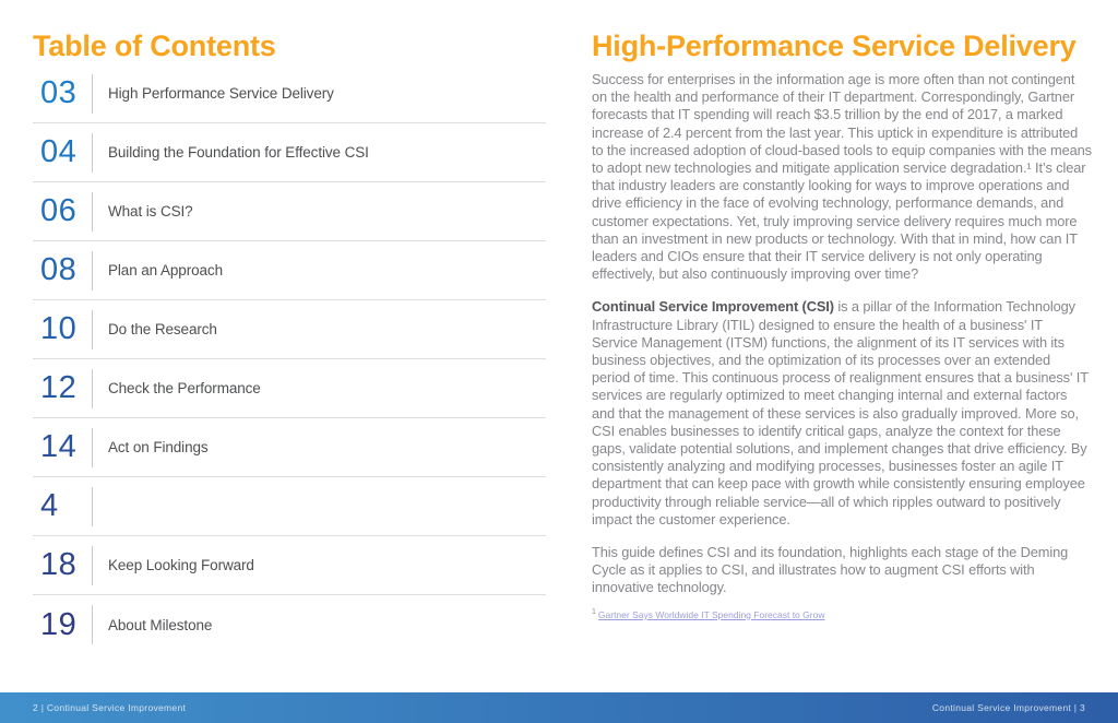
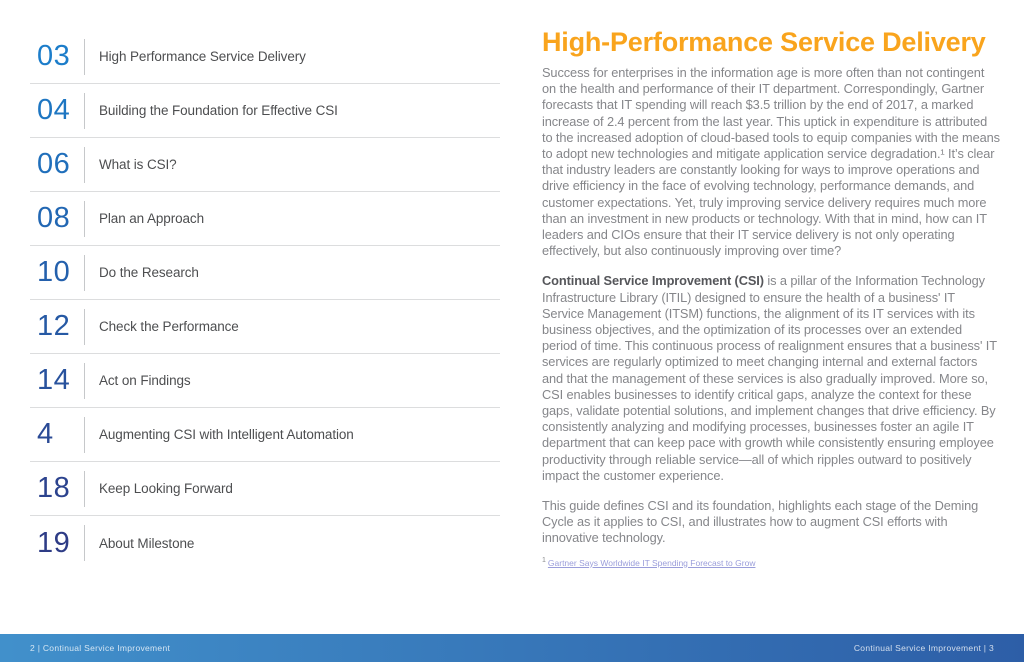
- Table of Contents
  03
  High Performance Service Delivery
  04
  Building the Foundation for Effective CSI
  06
  What is CSI?
  08
  Plan an Approach
  10
  Do the Research
  12
  Check the Performance
  14
  Act on Findings
  4
+ Augmenting CSI with Intelligent Automation
  18
  Keep Looking Forward
  19
  About Milestone
  High-Performance Service Delivery
  Success for enterprises in the information age is more often than not contingent on the health and performance of their IT department. Correspondingly, Gartner forecasts that IT spending will reach $3.5 trillion by the end of 2017, a marked increase of 2.4 percent from the last year. This uptick in expenditure is attributed to the increased adoption of cloud-based tools to equip companies with the means to adopt new technologies and mitigate application service degradation.¹ It’s clear that industry leaders are constantly looking for ways to improve operations and drive efficiency in the face of evolving technology, performance demands, and customer expectations. Yet, truly improving service delivery requires much more than an investment in new products or technology. With that in mind, how can IT leaders and CIOs ensure that their IT service delivery is not only operating effectively, but also continuously improving over time?
  Continual Service Improvement (CSI) is a pillar of the Information Technology Infrastructure Library (ITIL) designed to ensure the health of a business' IT Service Management (ITSM) functions, the alignment of its IT services with its business objectives, and the optimization of its processes over an extended period of time. This continuous process of realignment ensures that a business' IT services are regularly optimized to meet changing internal and external factors and that the management of these services is also gradually improved. More so, CSI enables businesses to identify critical gaps, analyze the context for these gaps, validate potential solutions, and implement changes that drive efficiency. By consistently analyzing and modifying processes, businesses foster an agile IT department that can keep pace with growth while consistently ensuring employee productivity through reliable service—all of which ripples outward to positively impact the customer experience.
  This guide defines CSI and its foundation, highlights each stage of the Deming Cycle as it applies to CSI, and illustrates how to augment CSI efforts with innovative technology.
  Gartner Says Worldwide IT Spending Forecast to Grow
  2 | Continual Service Improvement
  Continual Service Improvement | 3
